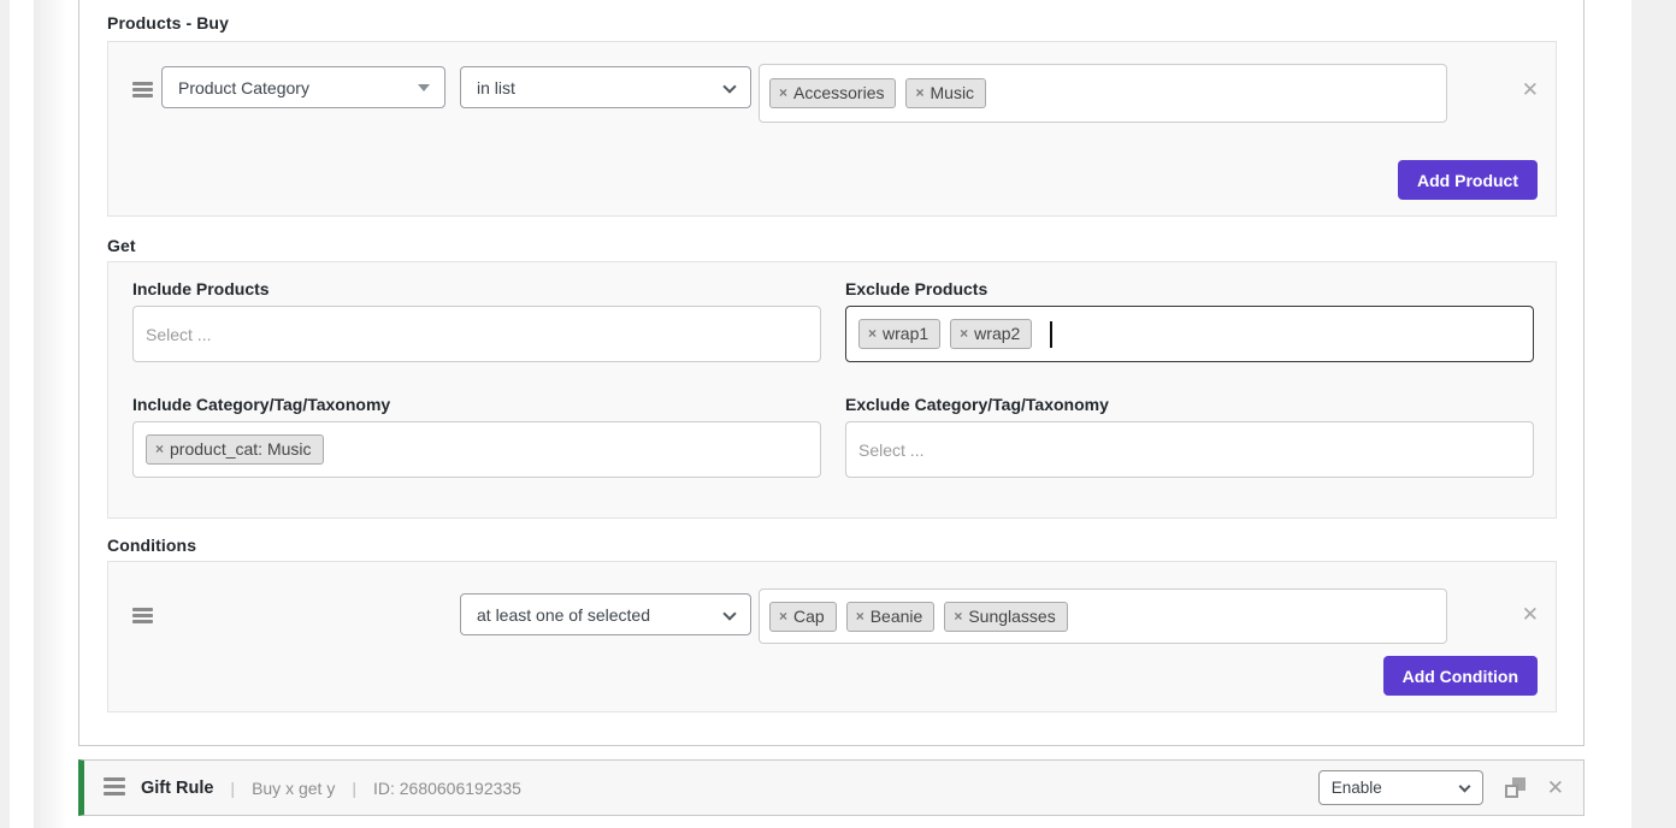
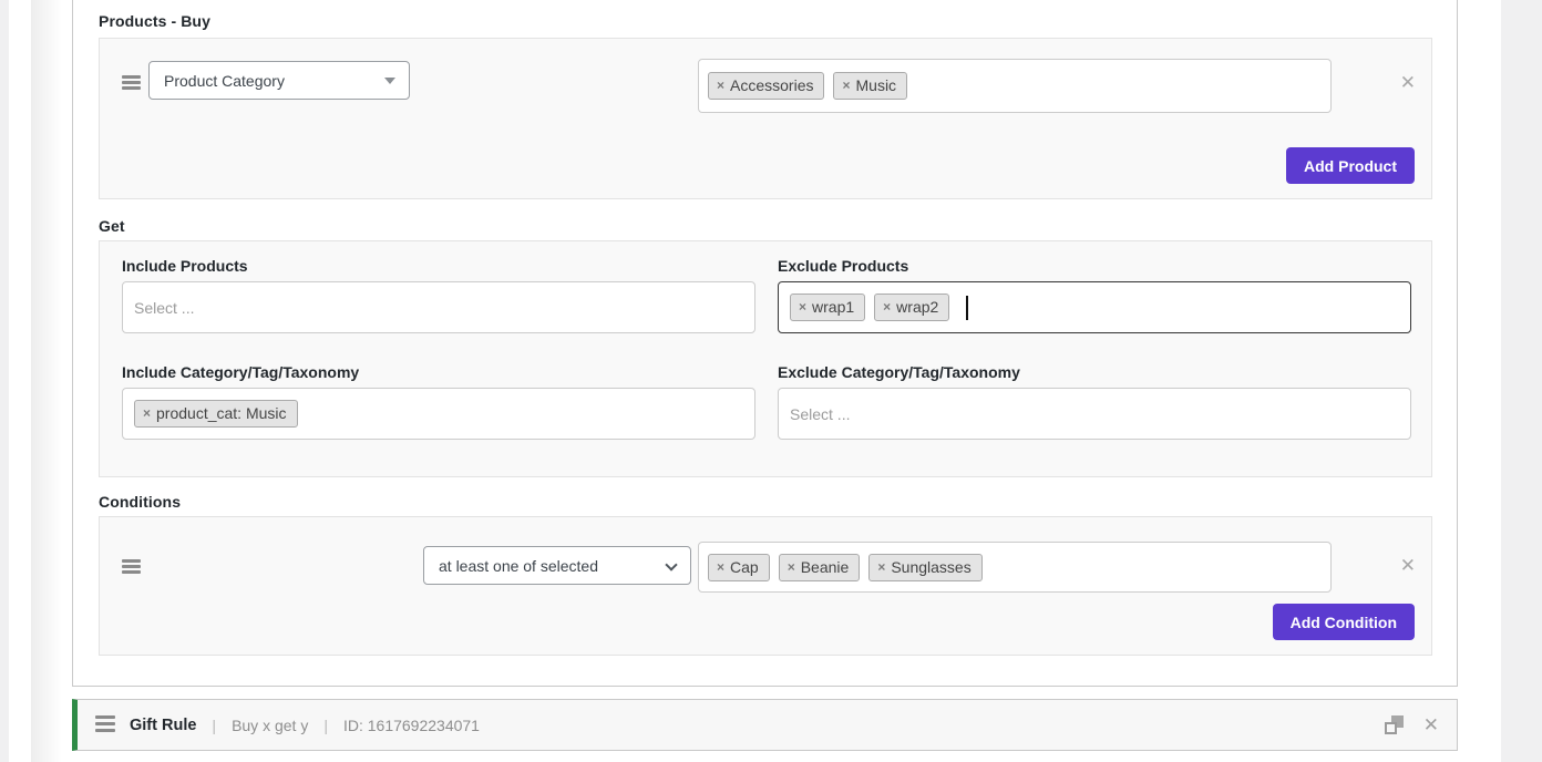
  Products - Buy
  Product Category
- in list
  ×
  Accessories
  ×
  Music
  ✕
  Add Product
  Get
  Include Products
  Select ...
  Exclude Products
  ×
  wrap1
  ×
  wrap2
  Include Category/Tag/Taxonomy
  ×
  product_cat: Music
  Exclude Category/Tag/Taxonomy
  Select ...
  Conditions
  at least one of selected
  ×
  Cap
  ×
  Beanie
  ×
  Sunglasses
  ✕
  Add Condition
  Gift Rule
  |
  Buy x get y
  |
- ID: 2680606192335
+ ID: 1617692234071
- Enable
  ✕
